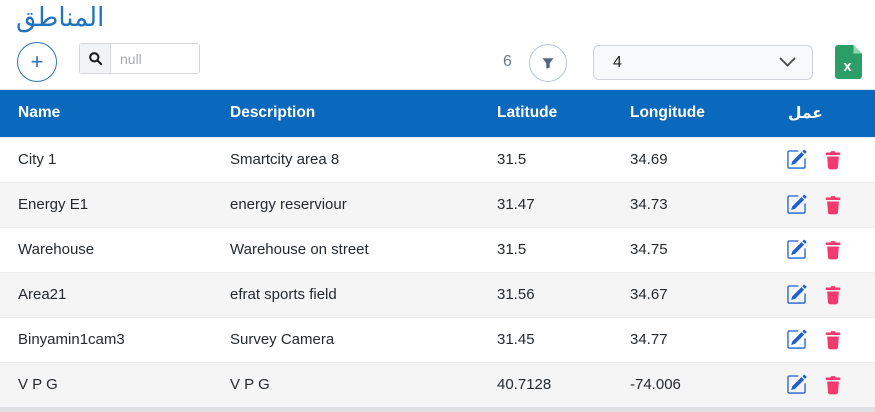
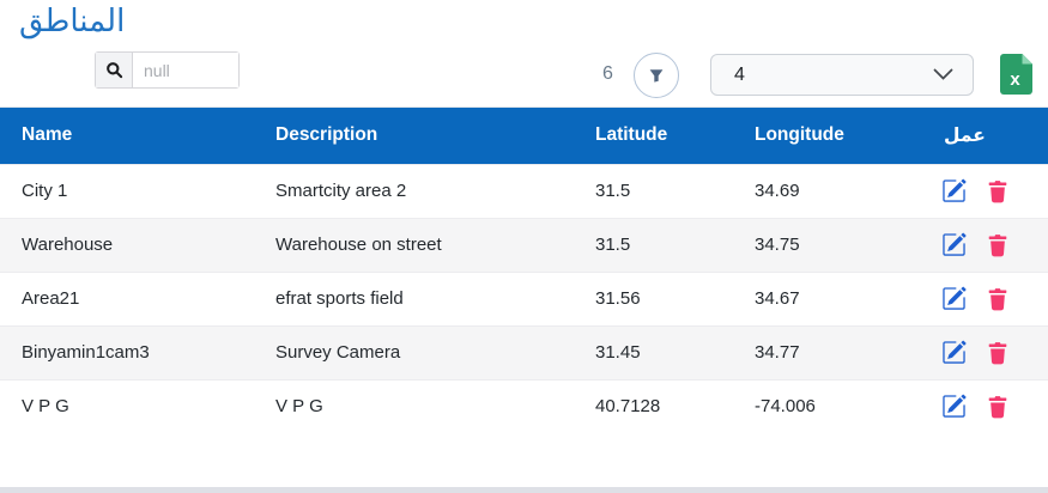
  المناطق
- +
  null
  6
  4
  x
  Name	Description	Latitude	Longitude	عمل
- City 1	Smartcity area 8	31.5	34.69
+ City 1	Smartcity area 2	31.5	34.69
- Energy E1	energy reserviour	31.47	34.73
  Warehouse	Warehouse on street	31.5	34.75
  Area21	efrat sports field	31.56	34.67
  Binyamin1cam3	Survey Camera	31.45	34.77
  V P G	V P G	40.7128	-74.006
